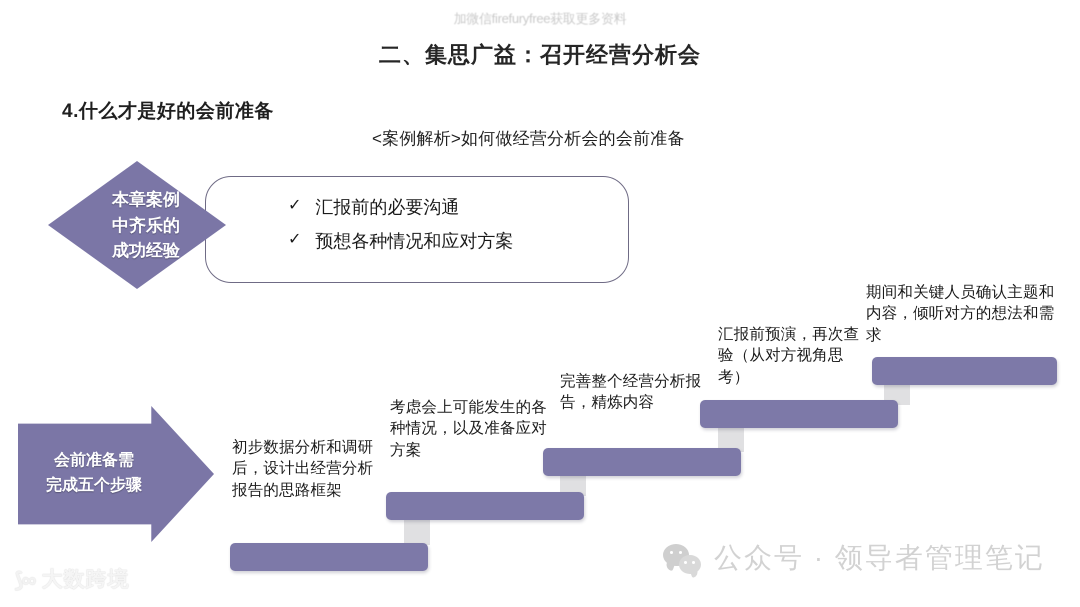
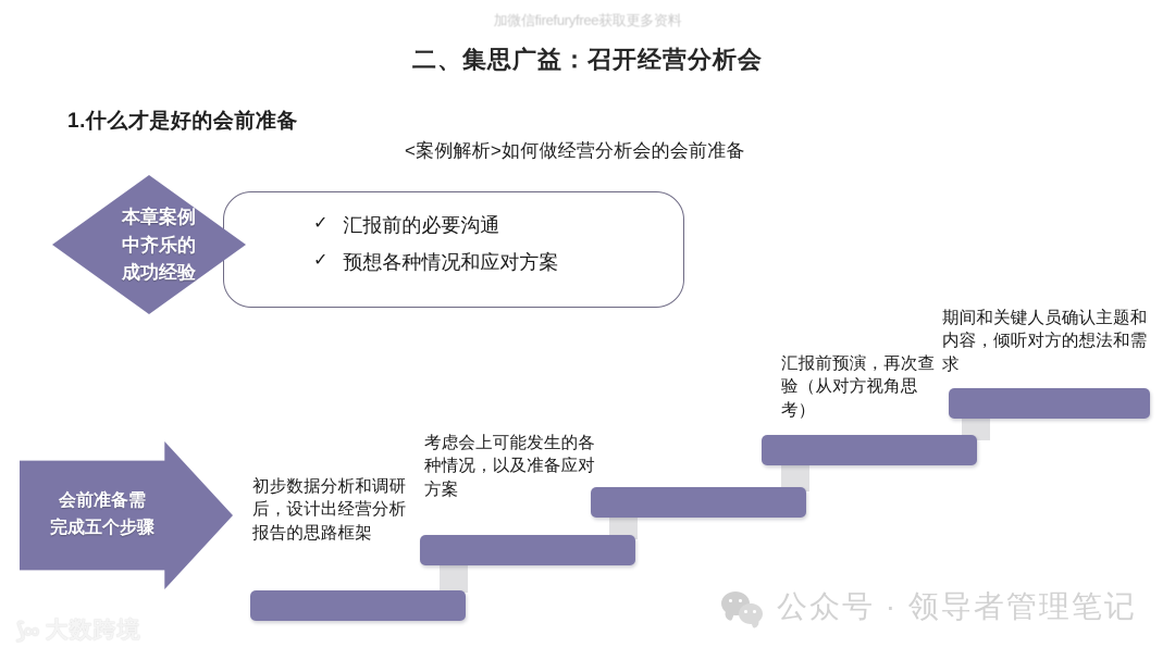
  加微信firefuryfree获取更多资料
  二、集思广益：召开经营分析会
- 4.什么才是好的会前准备
+ 1.什么才是好的会前准备
  <案例解析>如何做经营分析会的会前准备
  ✓
  汇报前的必要沟通
  ✓
  预想各种情况和应对方案
  本章案例
  中齐乐的
  成功经验
  会前准备需
  完成五个步骤
  初步数据分析和调研后，设计出经营分析报告的思路框架
  考虑会上可能发生的各种情况，以及准备应对方案
- 完善整个经营分析报告，精炼内容
  汇报前预演，再次查验（从对方视角思考）
  期间和关键人员确认主题和内容，倾听对方的想法和需求
  大数跨境
  公众号 · 领导者管理笔记
